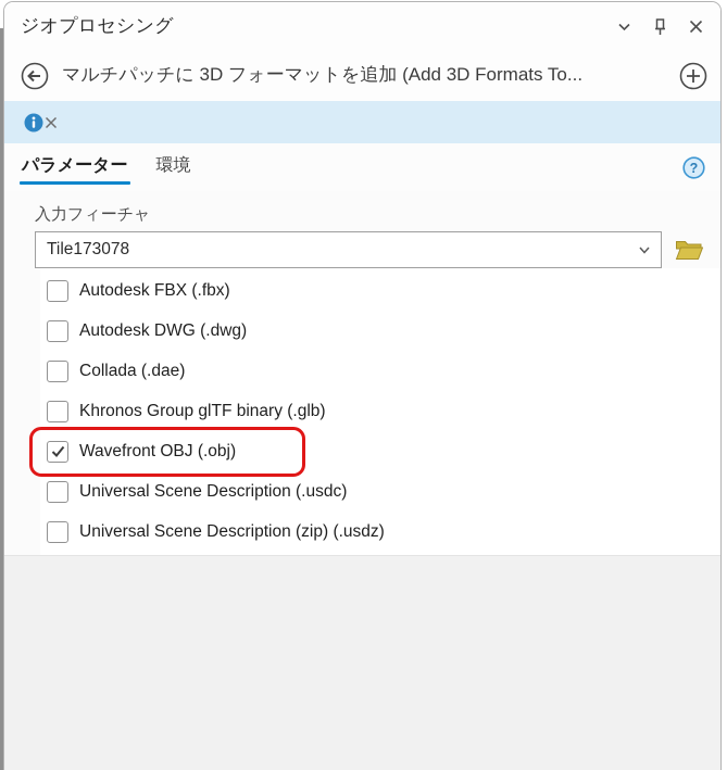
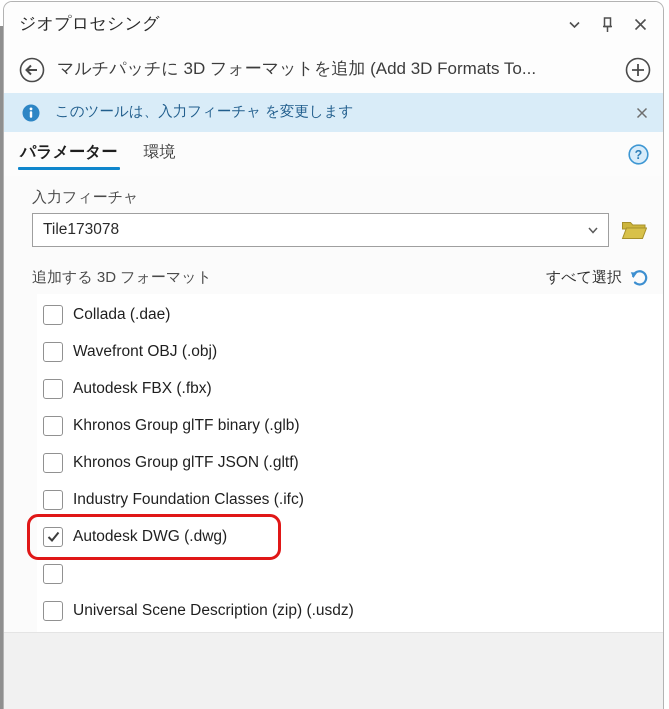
  ジオプロセシング
  マルチパッチに 3D フォーマットを追加 (Add 3D Formats To...
+ このツールは、入力フィーチャ を変更します
  パラメーター
  環境
  ?
  入力フィーチャ
  Tile173078
+ 追加する 3D フォーマット
+ すべて選択
- Autodesk FBX (.fbx)
+ Collada (.dae)
- Autodesk DWG (.dwg)
+ Wavefront OBJ (.obj)
- Collada (.dae)
+ Autodesk FBX (.fbx)
  Khronos Group glTF binary (.glb)
+ Khronos Group glTF JSON (.gltf)
+ Industry Foundation Classes (.ifc)
- Wavefront OBJ (.obj)
+ Autodesk DWG (.dwg)
- Universal Scene Description (.usdc)
  Universal Scene Description (zip) (.usdz)
